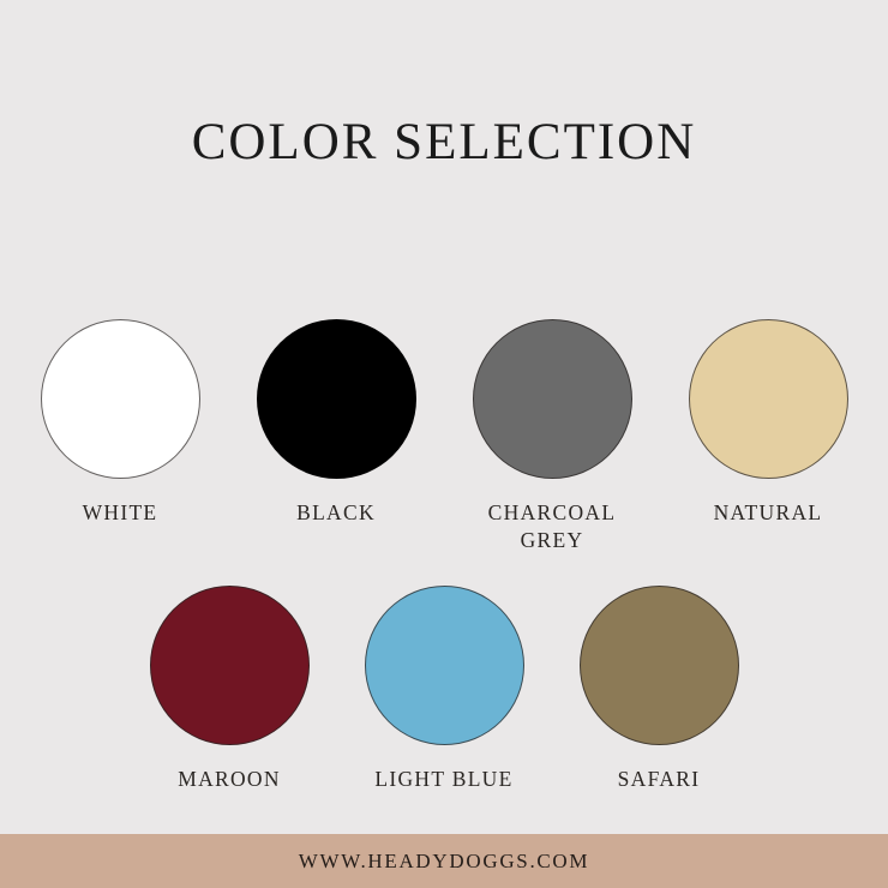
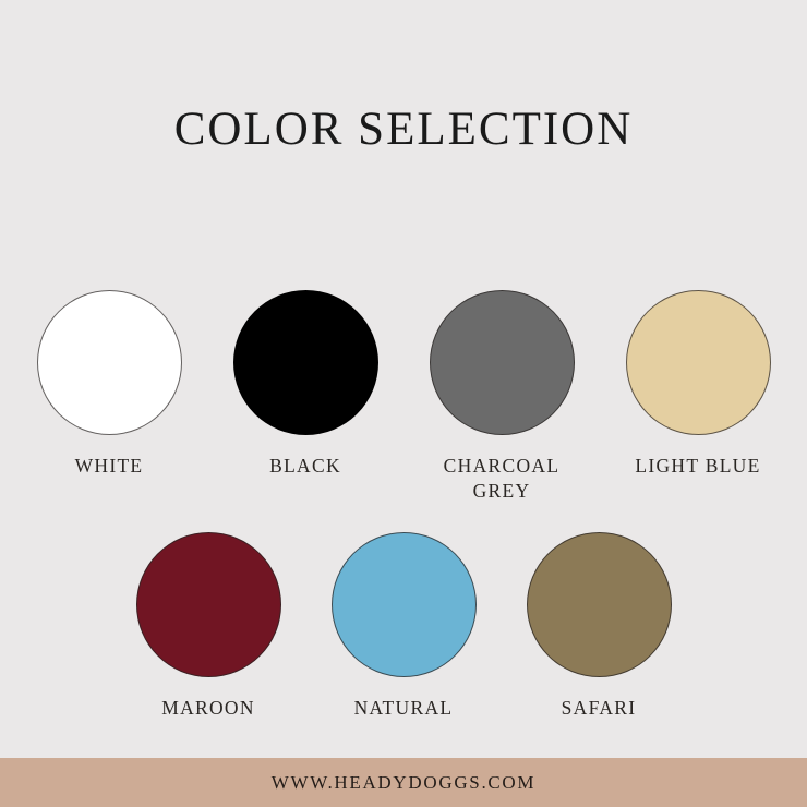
  COLOR SELECTION
  WHITE
  BLACK
  CHARCOAL GREY
- NATURAL
+ LIGHT BLUE
  MAROON
- LIGHT BLUE
+ NATURAL
  SAFARI
  WWW.HEADYDOGGS.COM
